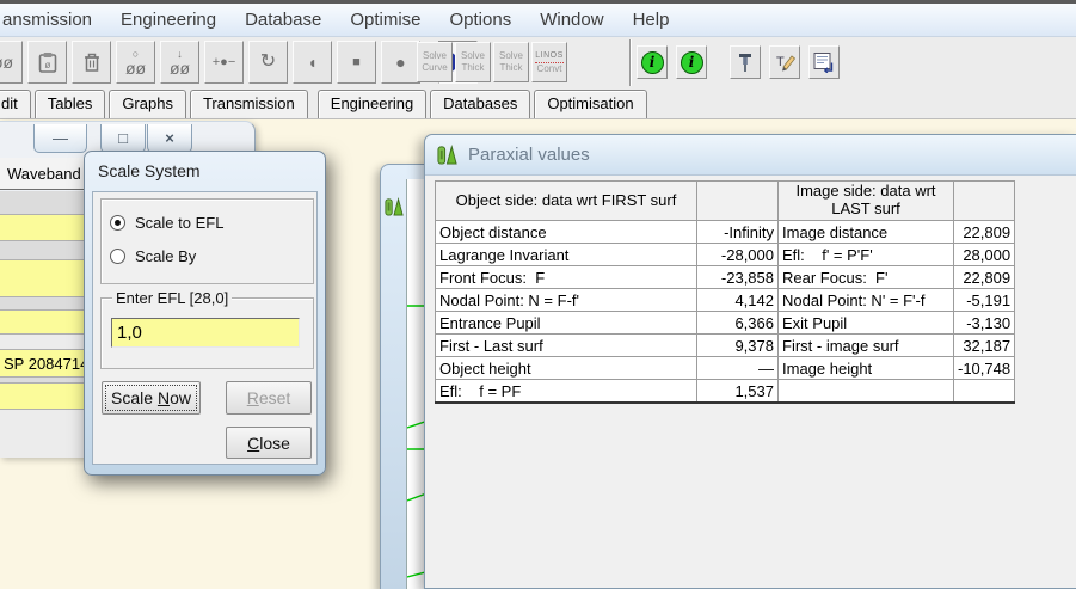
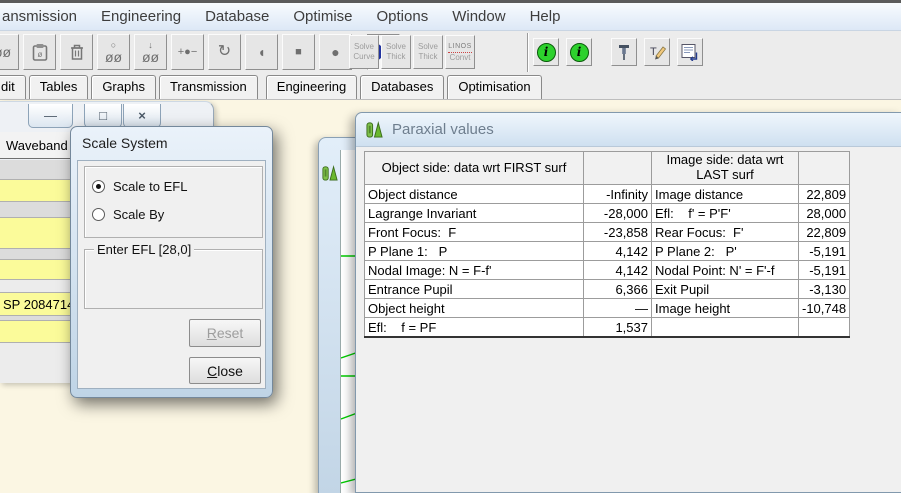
  ansmission
  Engineering
  Database
  Optimise
  Options
  Window
  Help
  ø
  ○
  øø
  ↓
  øø
  +●−
  ↻
  ◖
  ■
  ●
  Solve
  Curve
  Solve
  Thick
  Solve
  Thick
  Convt
  i
  i
  T
  dit
  Tables
  Graphs
  Transmission
  Engineering
  Databases
  Optimisation
  —
  □
  ×
  Waveband
  SP 208471
  Paraxial values
  Object side: data wrt FIRST surf		Image side: data wrt LAST surf
  Object distance	-Infinity	Image distance	22,809
  Lagrange Invariant	-28,000	Efl: f' = P'F'	28,000
  Front Focus: F	-23,858	Rear Focus: F'	22,809
+ P Plane 1: P	4,142	P Plane 2: P'	-5,191
- Nodal Point: N = F-f'	4,142	Nodal Point: N' = F'-f	-5,191
+ Nodal Image: N = F-f'	4,142	Nodal Point: N' = F'-f	-5,191
  Entrance Pupil	6,366	Exit Pupil	-3,130
- First - Last surf	9,378	First - image surf	32,187
  Object height	—	Image height	-10,748
  Efl: f = PF	1,537
  Scale System
  Scale to EFL
  Scale By
  Enter EFL [28,0]
- 1,0
- Scale
- N
- ow
  R
  eset
  C
  lose
